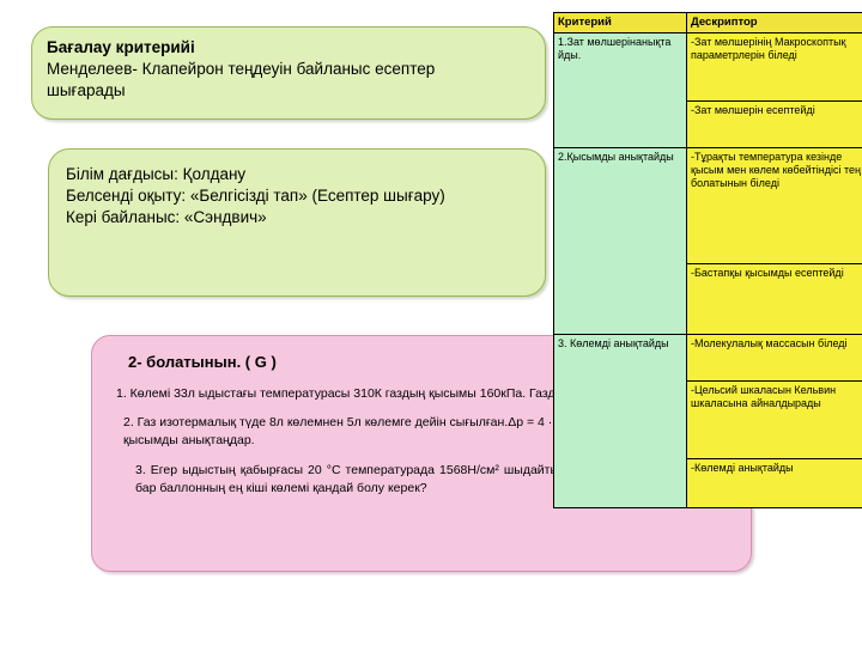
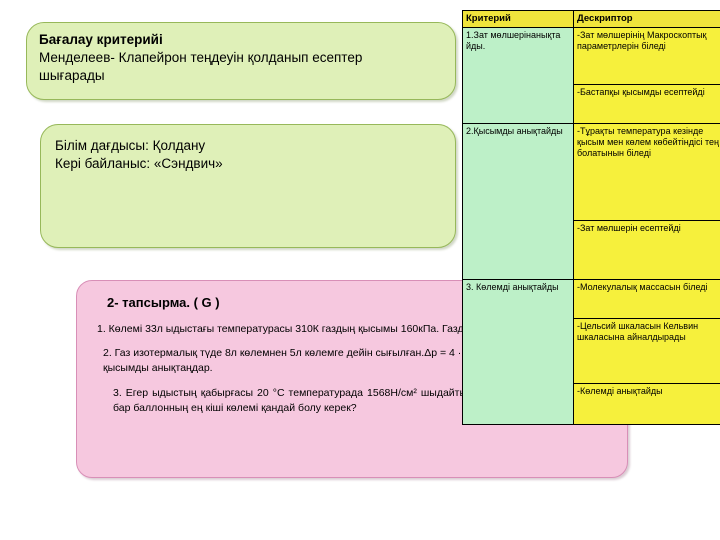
  Бағалау критерийі
- Менделеев- Клапейрон теңдеуін байланыс есептер
+ Менделеев- Клапейрон теңдеуін қолданып есептер
  шығарады
  Білім дағдысы: Қолдану
- Белсенді оқыту: «Белгісізді тап» (Есептер шығару)
  Кері байланыс: «Сэндвич»
- 2- болатынын. ( G )
+ 2- тапсырма. ( G )
  1. Көлемі 33л ыдыстағы температурасы 310К газдың қысымы 160кПа. Газд
  2. Газ изотермалық түде 8л көлемнен 5л көлемге дейін сығылған.Δp = 4 · қысымды анықтаңдар.
  3. Егер ыдыстың қабырғасы 20 °С температурада 1568Н/см² шыдайт бар баллонның ең кіші көлемі қандай болу керек?
  Критерий	Дескриптор
  1.Зат мөлшерінанықта йды.	-Зат мөлшерінің Макроскоптық параметрлерін біледі
- -Зат мөлшерін есептейді
+ -Бастапқы қысымды есептейді
  2.Қысымды анықтайды	-Тұрақты температура кезінде қысым мен көлем көбейтіндісі тең болатынын біледі
- -Бастапқы қысымды есептейді
+ -Зат мөлшерін есептейді
  3. Көлемді анықтайды	-Молекулалық массасын біледі
  -Цельсий шкаласын Кельвин шкаласына айналдырады
  -Көлемді анықтайды
